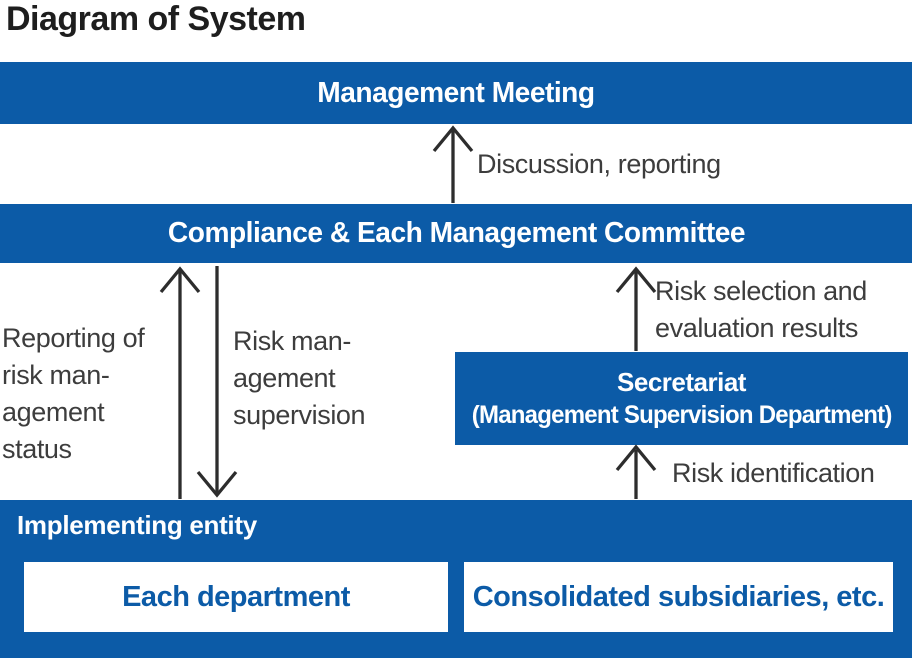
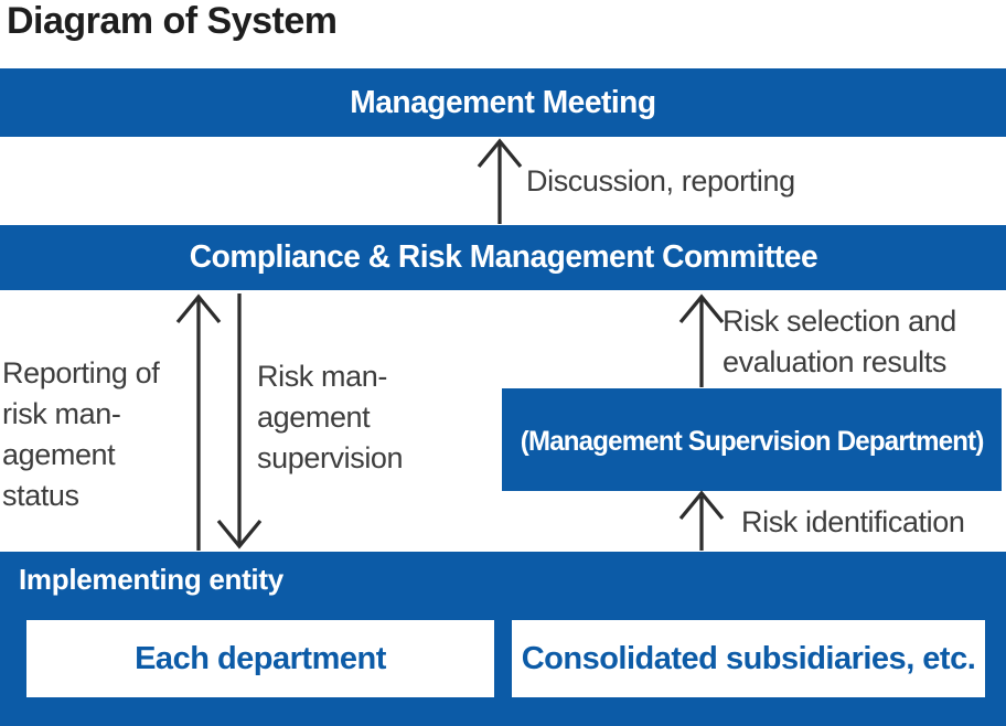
  Diagram of System
  Management Meeting
- Compliance & Each Management Committee
+ Compliance & Risk Management Committee
- Secretariat
  (Management Supervision Department)
  Implementing entity
  Each department
  Consolidated subsidiaries, etc.
  Discussion, reporting
  Reporting of
  risk man-
  agement
  status
  Risk man-
  agement
  supervision
  Risk selection and
  evaluation results
  Risk identification
